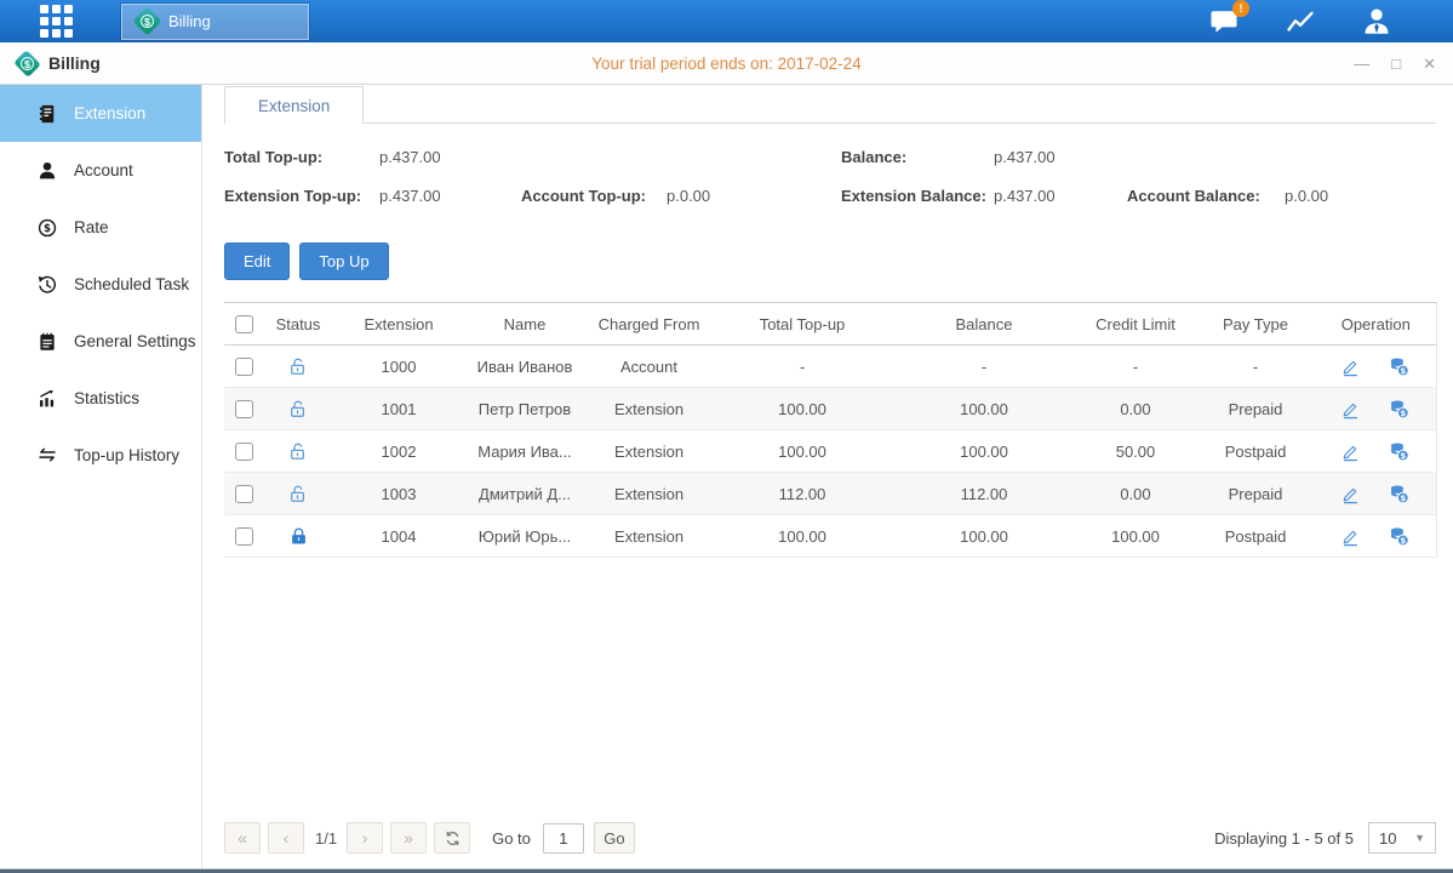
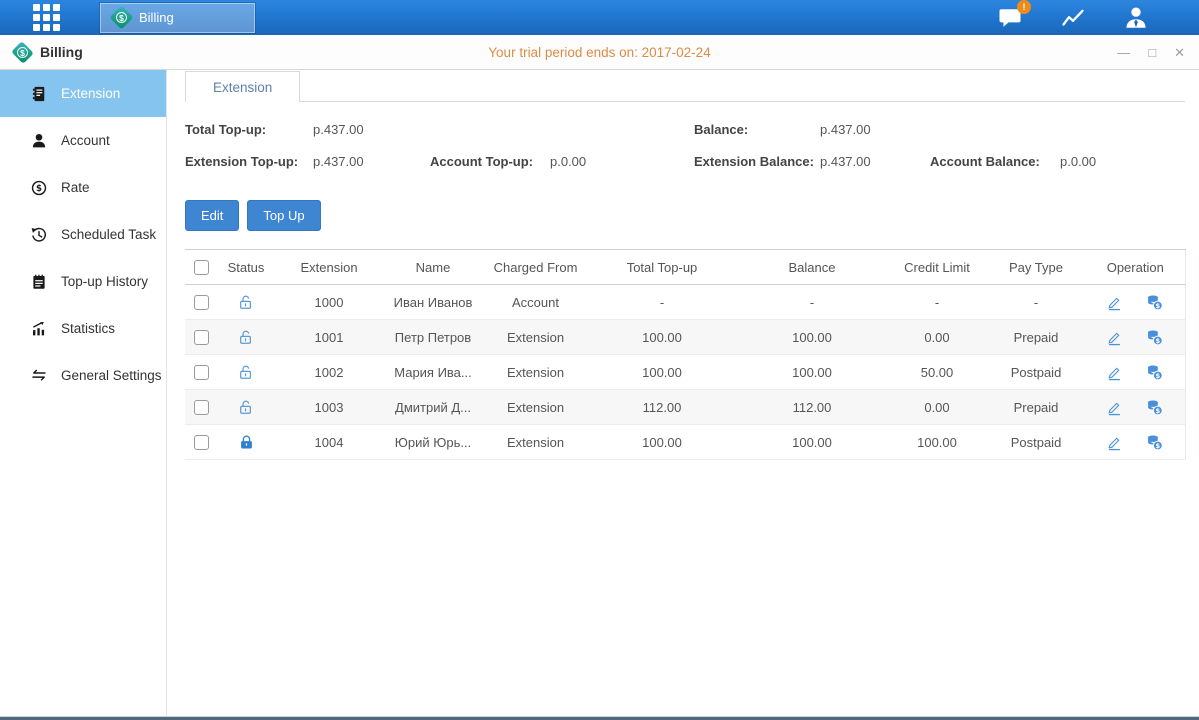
  Billing
  !
  Billing
  Your trial period ends on: 2017-02-24
  —
  □
  ✕
  Extension
  Account
  $
  Rate
  Scheduled Task
- General Settings
+ Top-up History
  Statistics
- Top-up History
+ General Settings
  Extension
  Total Top-up:
  p.437.00
  Balance:
  p.437.00
  Extension Top-up:
  p.437.00
  Account Top-up:
  p.0.00
  Extension Balance:
  p.437.00
  Account Balance:
  p.0.00
  Edit
  Top Up
  	Status	Extension	Name	Charged From	Total Top-up	Balance	Credit Limit	Pay Type	Operation
  		1000	Иван Иванов	Account	-	-	-	-	$
  		1001	Петр Петров	Extension	100.00	100.00	0.00	Prepaid	$
  		1002	Мария Ива...	Extension	100.00	100.00	50.00	Postpaid	$
  		1003	Дмитрий Д...	Extension	112.00	112.00	0.00	Prepaid	$
  		1004	Юрий Юрь...	Extension	100.00	100.00	100.00	Postpaid	$
- «
- ‹
- 1/1
- ›
- »
- Go to
- 1
- Go
- Displaying 1 - 5 of 5
- 10
- ▼
